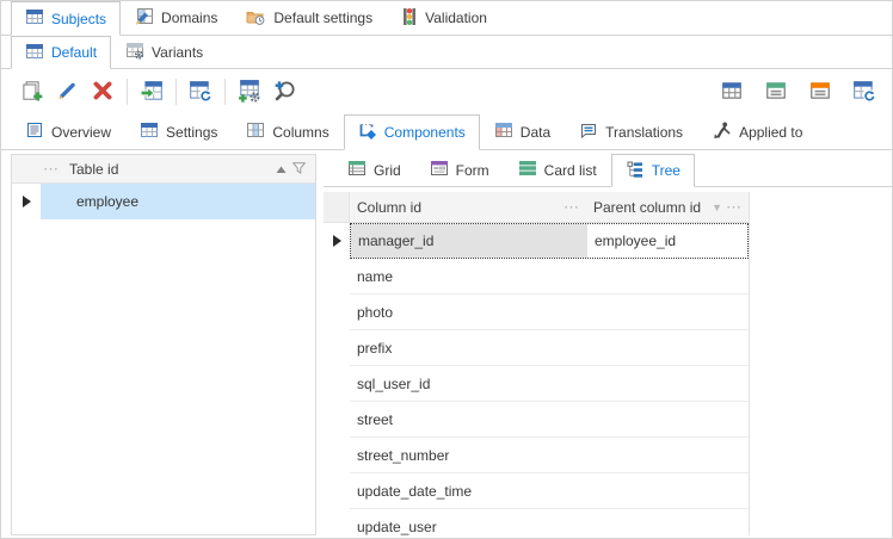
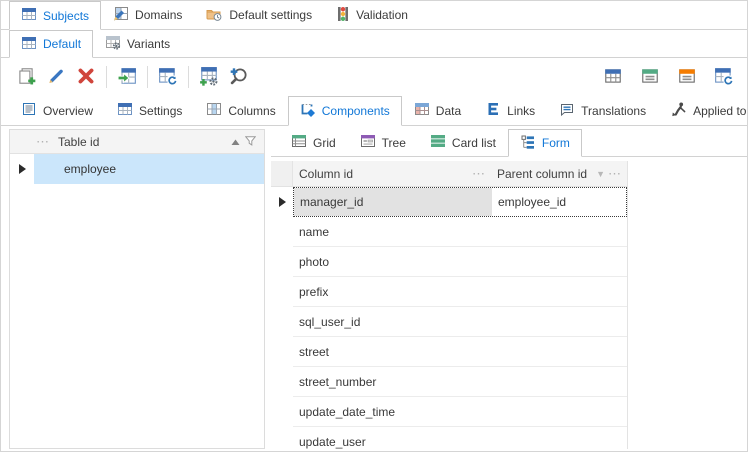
  Subjects
  Domains
  Default settings
  Validation
  Default
  Variants
  Overview
  Settings
  Columns
  Components
  Data
+ Links
  Translations
  Applied to
  ⋯
  Table id
  employee
  Grid
- Form
+ Tree
  Card list
- Tree
+ Form
  Column id
  ⋯
  Parent column id
  ▼
  ⋯
  manager_id
  employee_id
  name
  photo
  prefix
  sql_user_id
  street
  street_number
  update_date_time
  update_user
